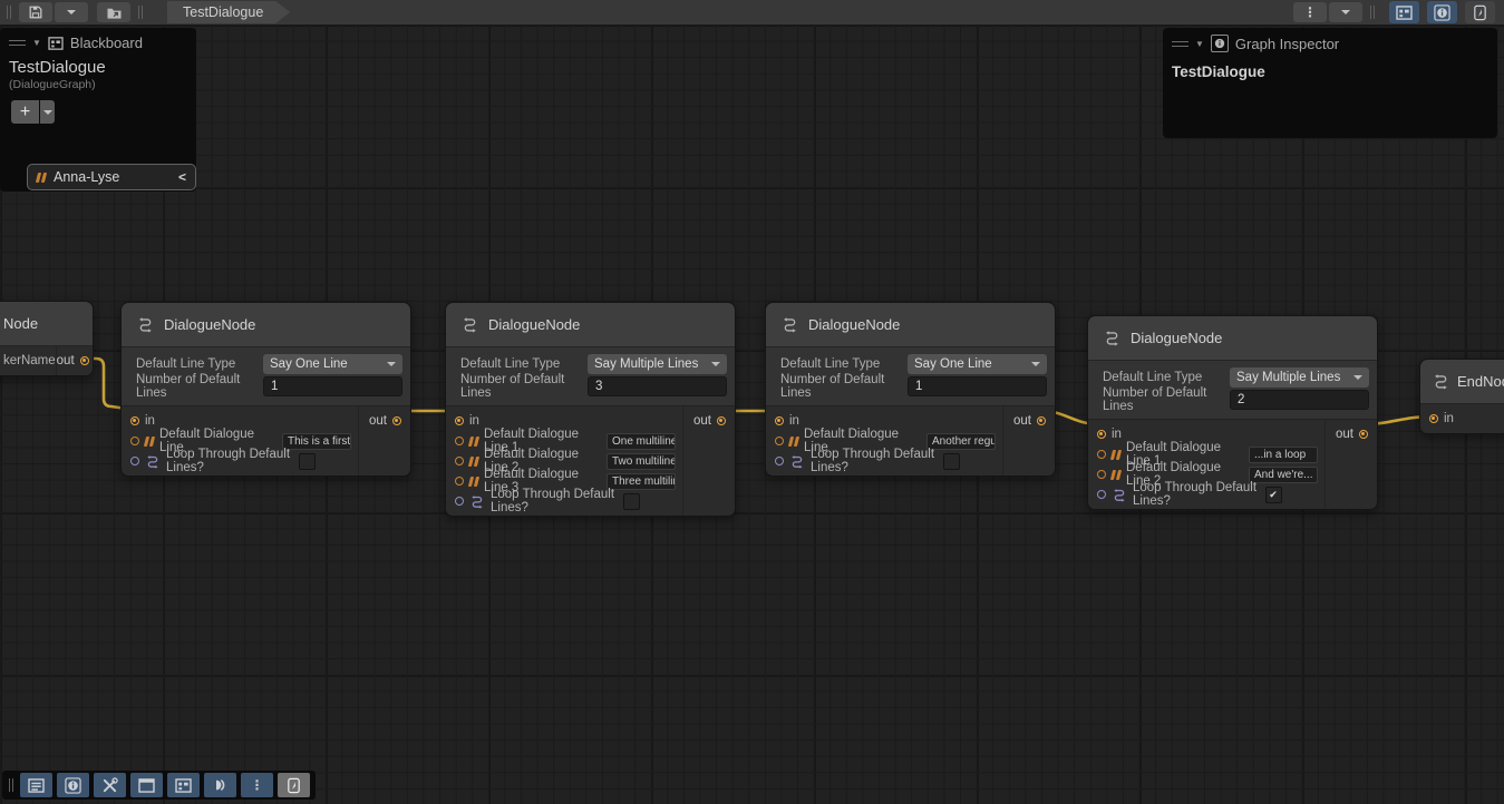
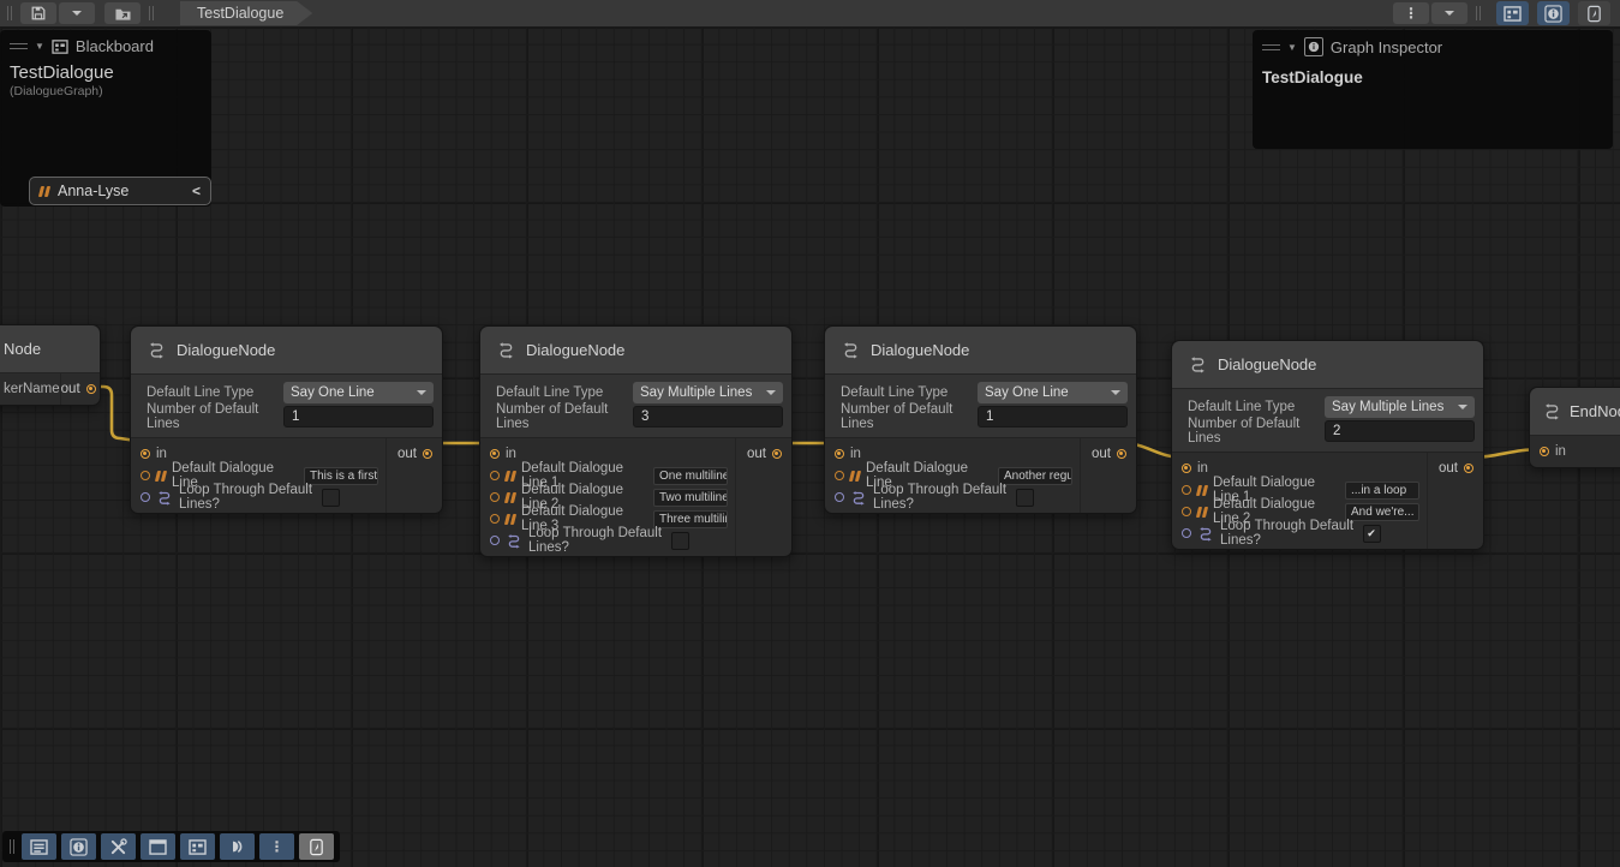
  TestDialogue
  ⋮
  ▼
  Blackboard
  TestDialogue
  (DialogueGraph)
- +
  Anna-Lyse
  <
  ▼
  Graph Inspector
  TestDialogue
  Node
  kerName
  out
  DialogueNode
  Default Line Type
  Say One Line
  Number of Default Lines
  1
  in
  Default Dialogue Line
  This is a first
  Loop Through Default Lines?
  out
  DialogueNode
  Default Line Type
  Say Multiple Lines
  Number of Default Lines
  3
  in
  Default Dialogue Line 1
  One multiline
  Default Dialogue Line 2
  Two multiline
  Default Dialogue Line 3
  Three multili
  Loop Through Default Lines?
  out
  DialogueNode
  Default Line Type
  Say One Line
  Number of Default Lines
  1
  in
  Default Dialogue Line
  Another regu
  Loop Through Default Lines?
  out
  DialogueNode
  Default Line Type
  Say Multiple Lines
  Number of Default Lines
  2
  in
  Default Dialogue Line 1
  ...in a loop
  Default Dialogue Line 2
  And we're...
  Loop Through Default Lines?
  out
  EndNo
  in
  ⋮
